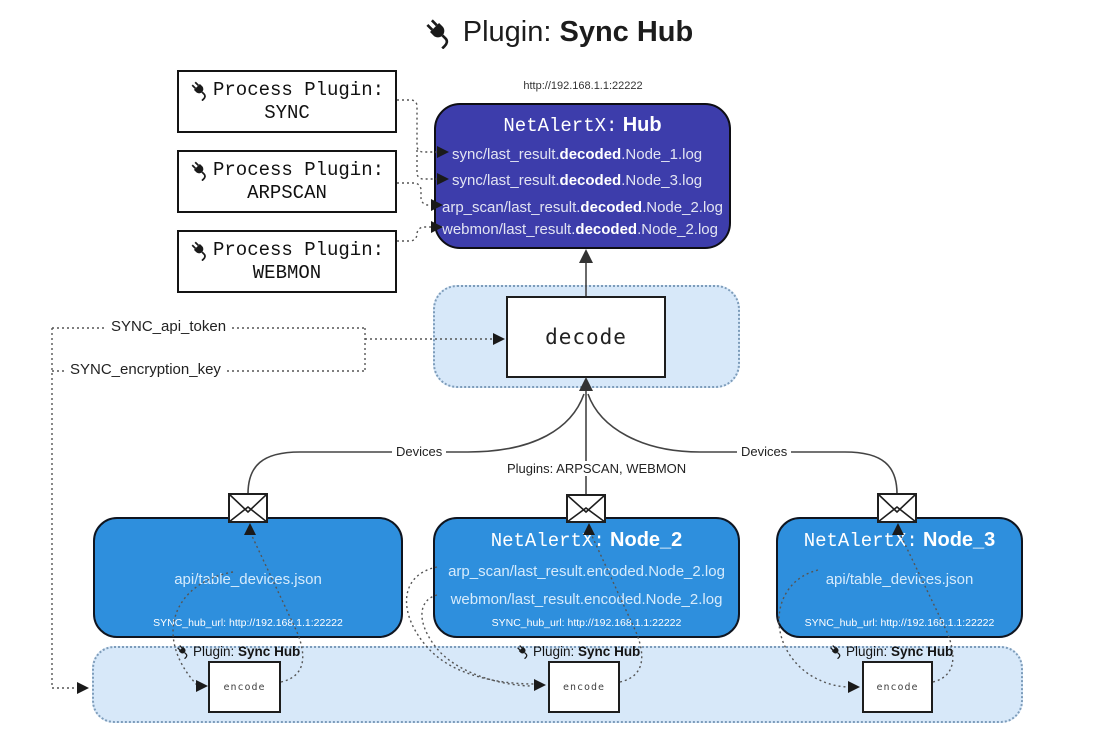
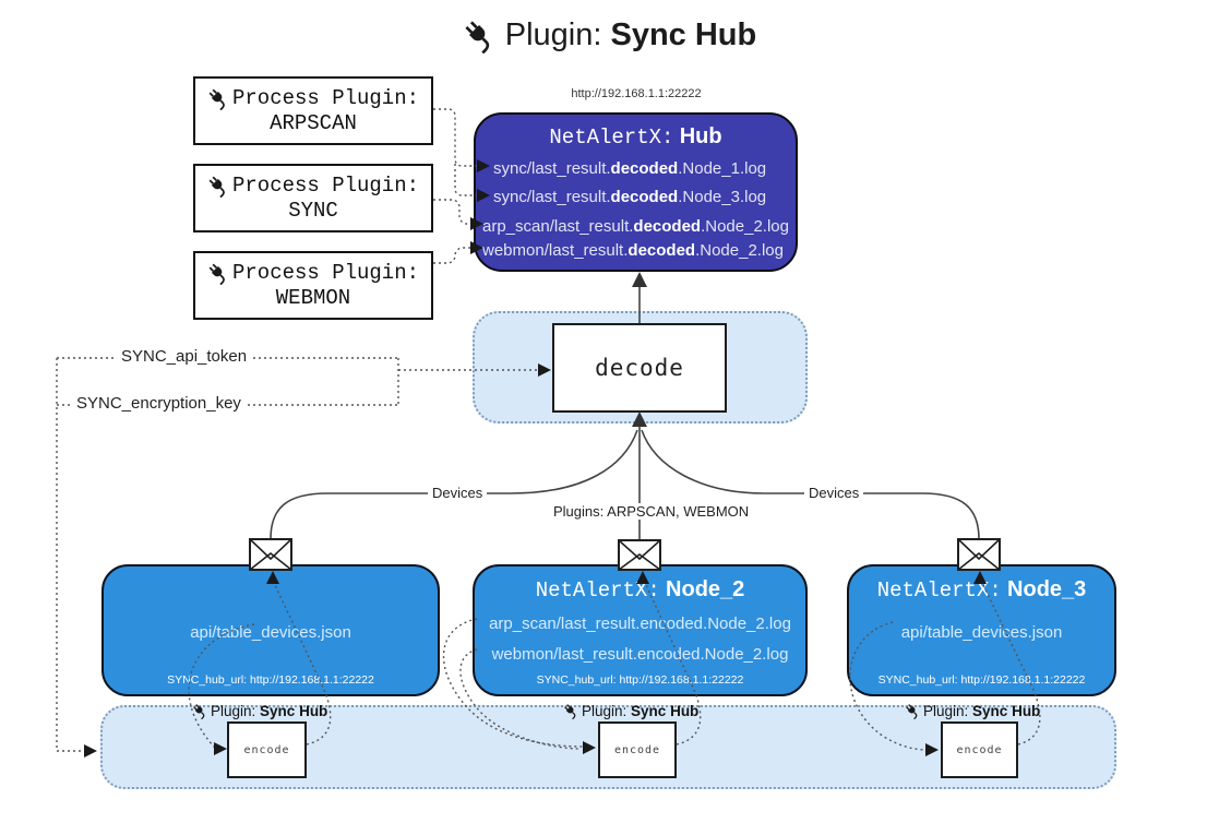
  Plugin: Sync Hub
  Process Plugin:
- SYNC
+ ARPSCAN
  Process Plugin:
- ARPSCAN
+ SYNC
  Process Plugin:
  WEBMON
  http://192.168.1.1:22222
  NetAlertX: Hub
  sync/last_result.decoded.Node_1.log
  sync/last_result.decoded.Node_3.log
  arp_scan/last_result.decoded.Node_2.log
  webmon/last_result.decoded.Node_2.log
  decode
  api/table_devices.json
  SYNC_hub_url: http://192.168.1.1:22222
  NetAlertX: Node_2
  arp_scan/last_result.encoded.Node_2.log
  webmon/last_result.encoded.Node_2.log
  SYNC_hub_url: http://192.168.1.1:22222
  NetAlertX: Node_3
  api/table_devices.json
  SYNC_hub_url: http://192.168.1.1:22222
  encode
  encode
  encode
  Plugin: Sync Hub
  Plugin: Sync Hub
  Plugin: Sync Hub
  SYNC_api_token
  SYNC_encryption_key
  Devices
  Devices
  Plugins: ARPSCAN, WEBMON
